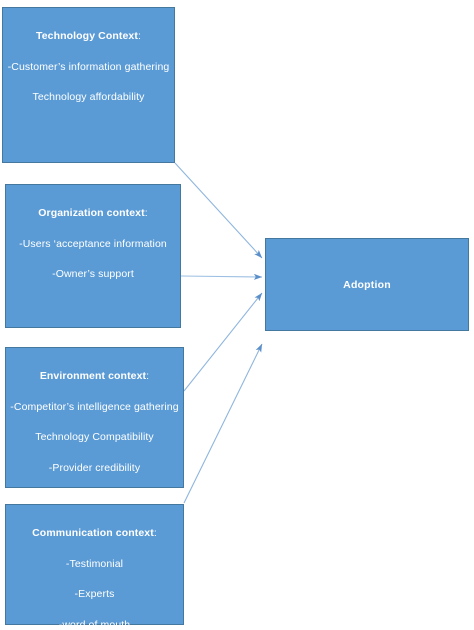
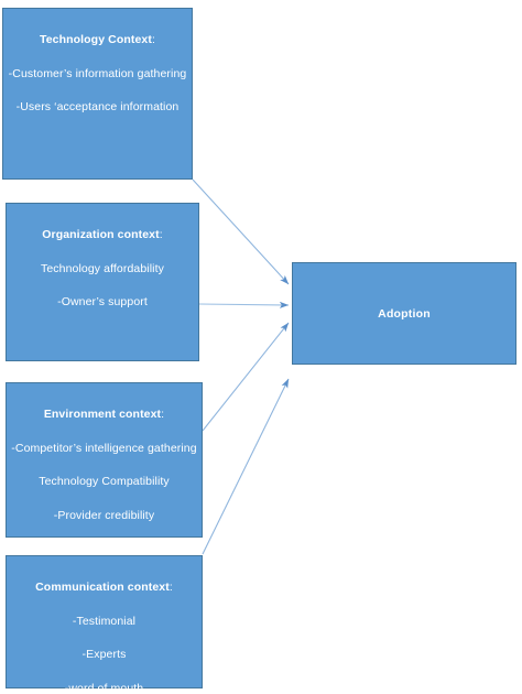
  Technology Context:
  -Customer’s information gathering
- Technology affordability
+ -Users ‘acceptance information
  Organization context:
- -Users ‘acceptance information
+ Technology affordability
  -Owner’s support
  Environment context:
  -Competitor’s intelligence gathering
  Technology Compatibility
  -Provider credibility
  Communication context:
  -Testimonial
  -Experts
  -word of mouth
  Adoption
